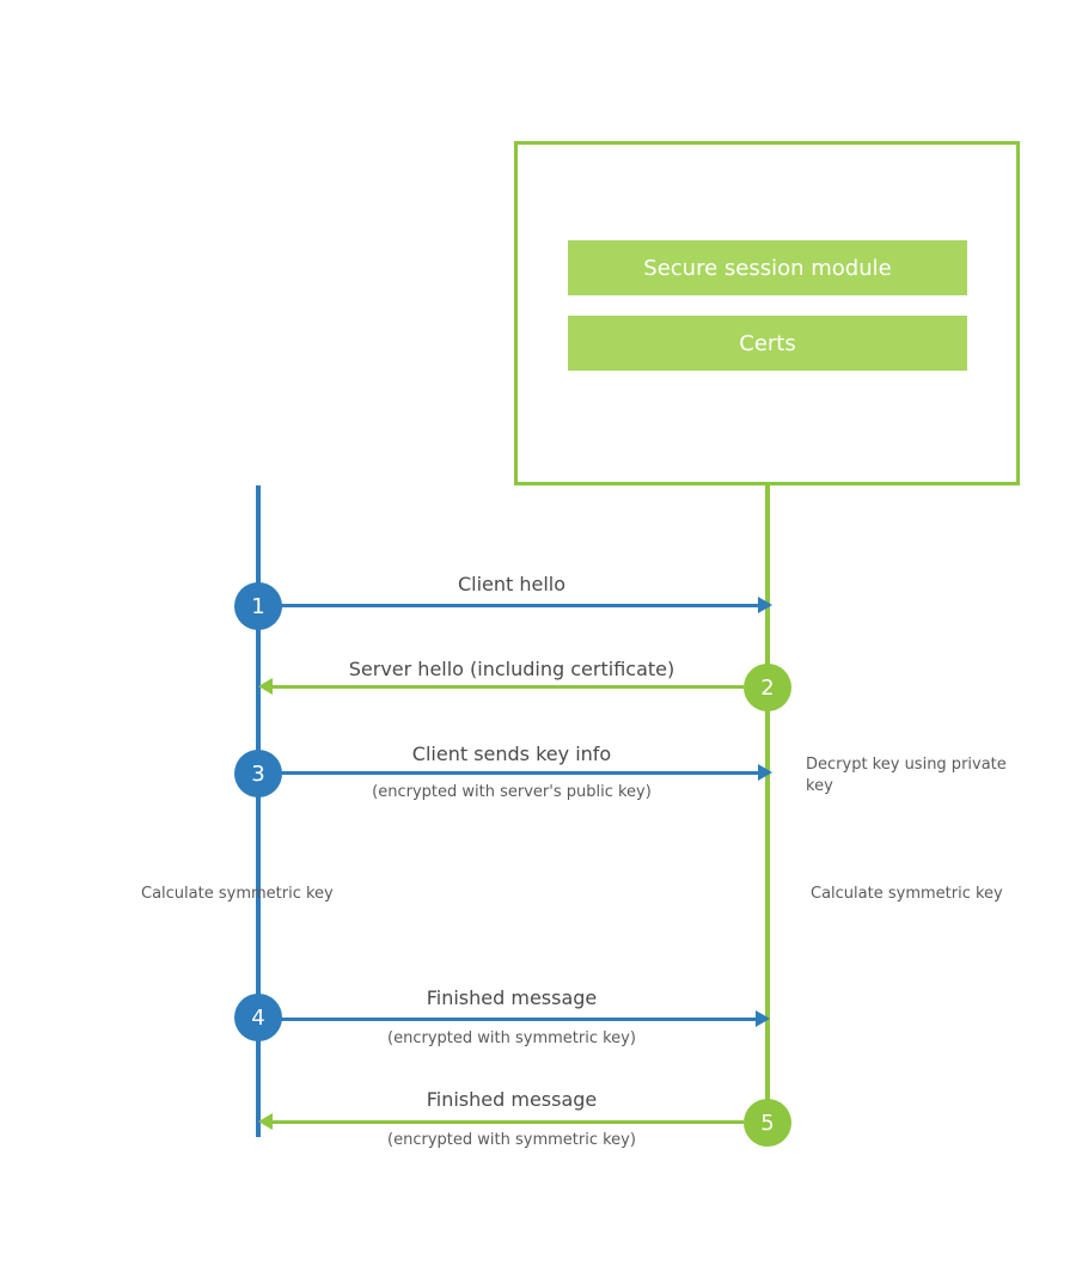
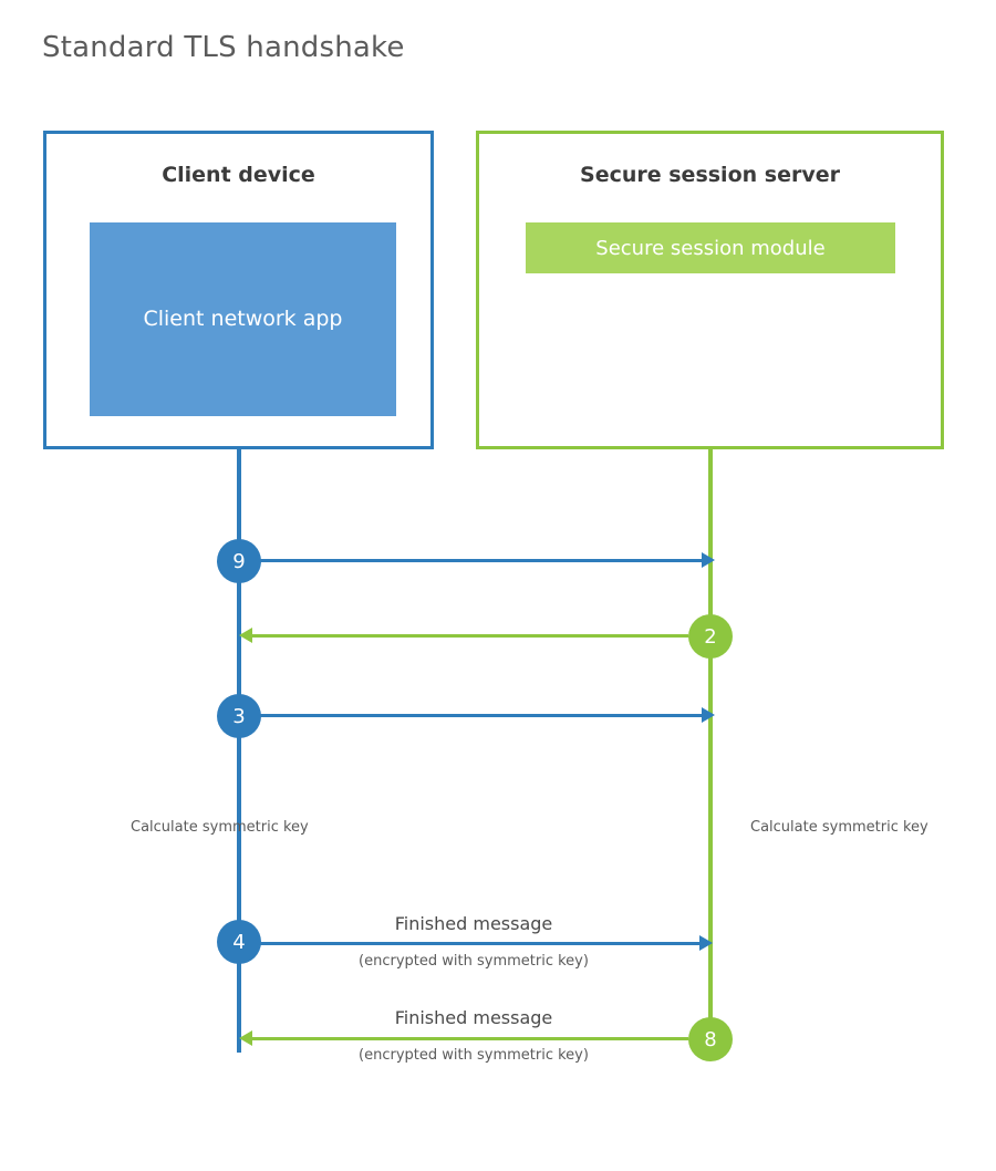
+ Standard TLS handshake
+ Client device
+ Client network app
+ Secure session server
  Secure session module
- Certs
- Client hello
- 1
+ 9
- Server hello (including certificate)
  2
- Client sends key info
- (encrypted with server's public key)
  3
- Decrypt key using private key
  Calculate symmetric key
  Calculate symmetric key
  Finished message
  (encrypted with symmetric key)
  4
  Finished message
  (encrypted with symmetric key)
- 5
+ 8
